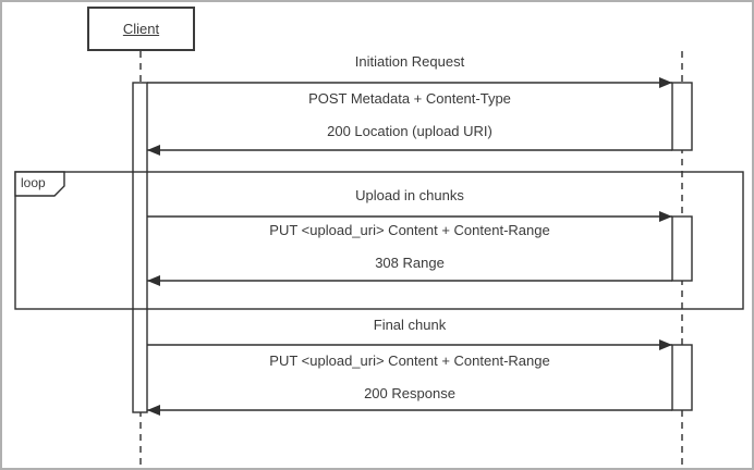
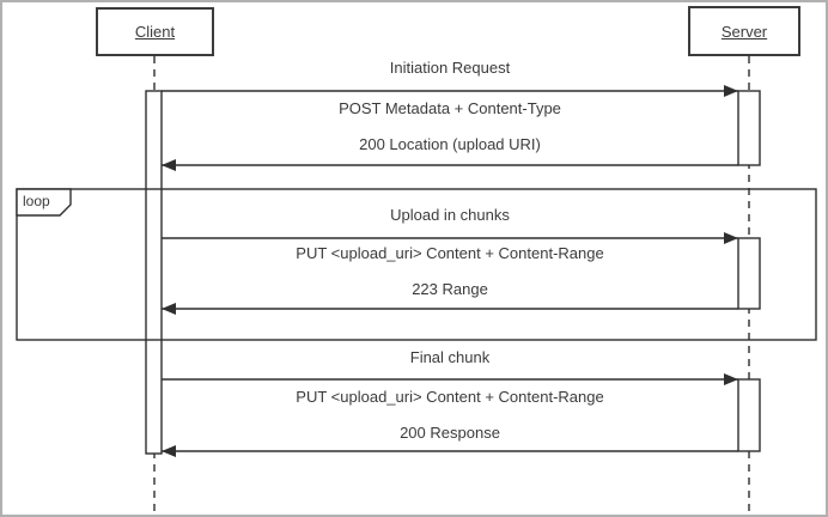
  Client
+ Server
  loop
  Initiation Request
  POST Metadata + Content-Type
  200 Location (upload URI)
  Upload in chunks
  PUT <upload_uri> Content + Content-Range
- 308 Range
+ 223 Range
  Final chunk
  PUT <upload_uri> Content + Content-Range
  200 Response
